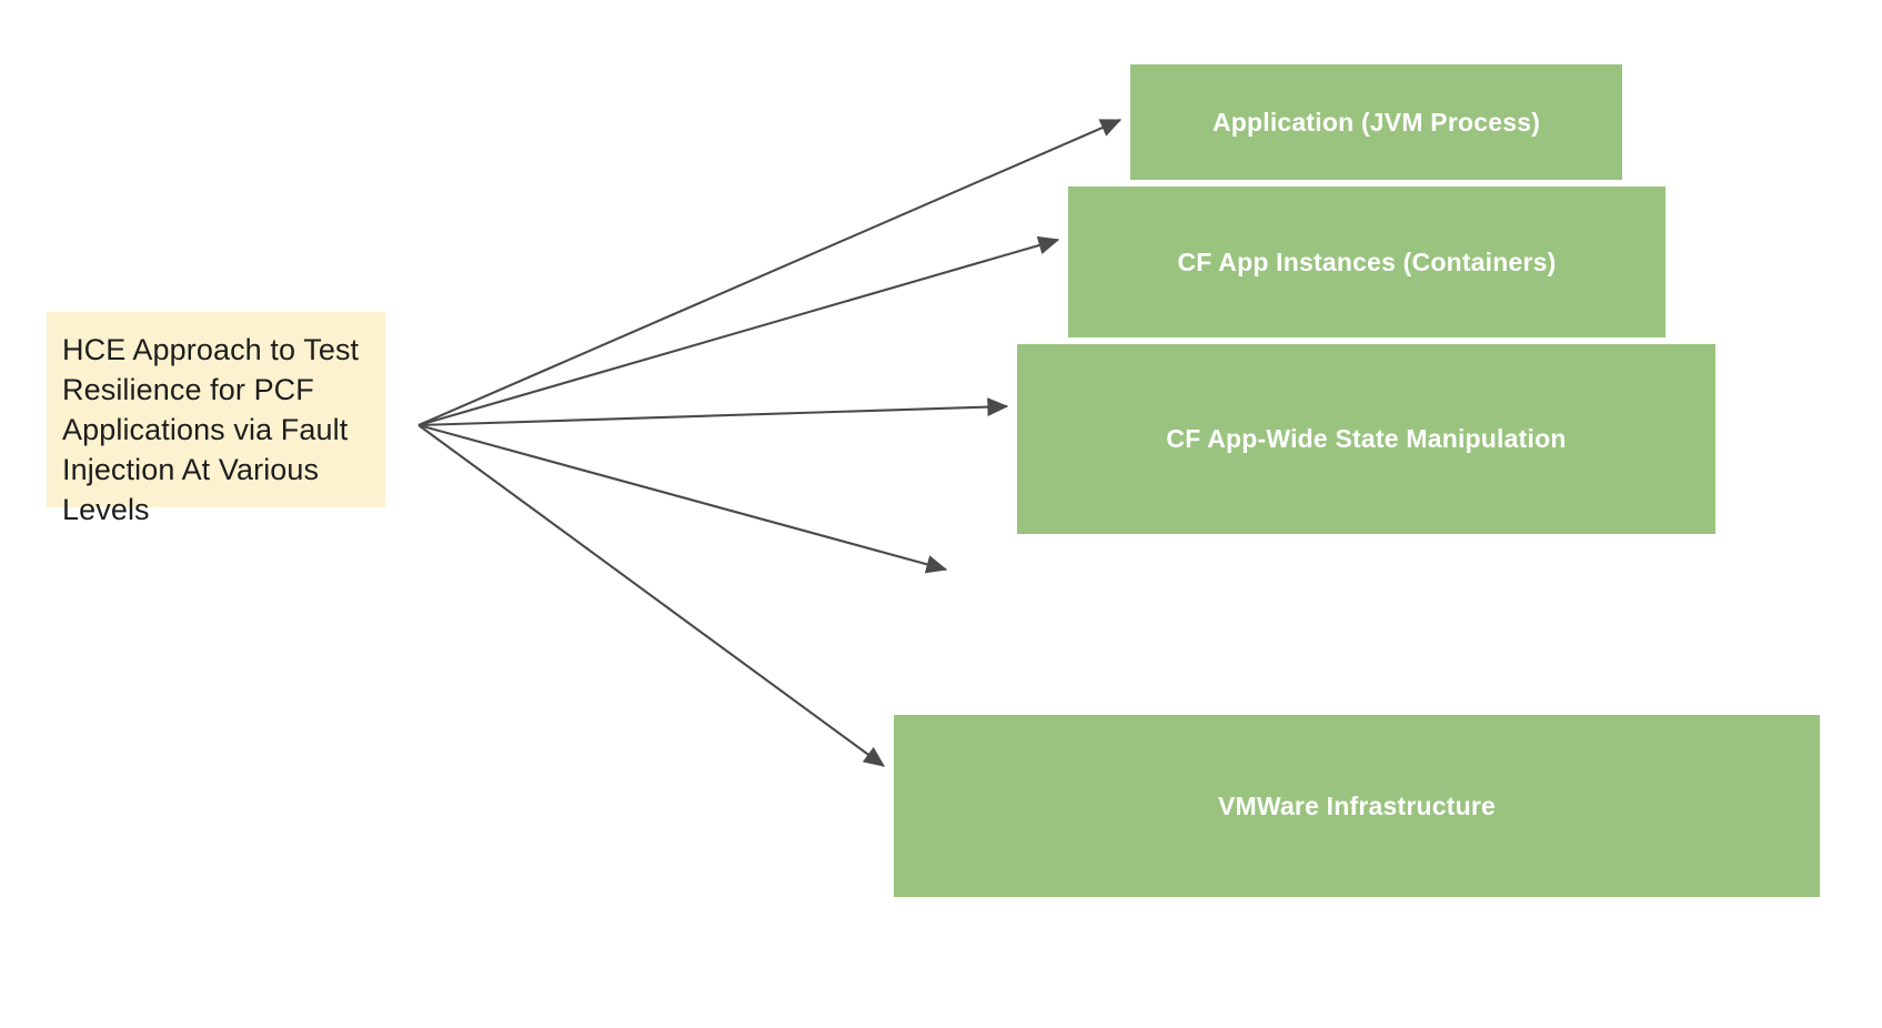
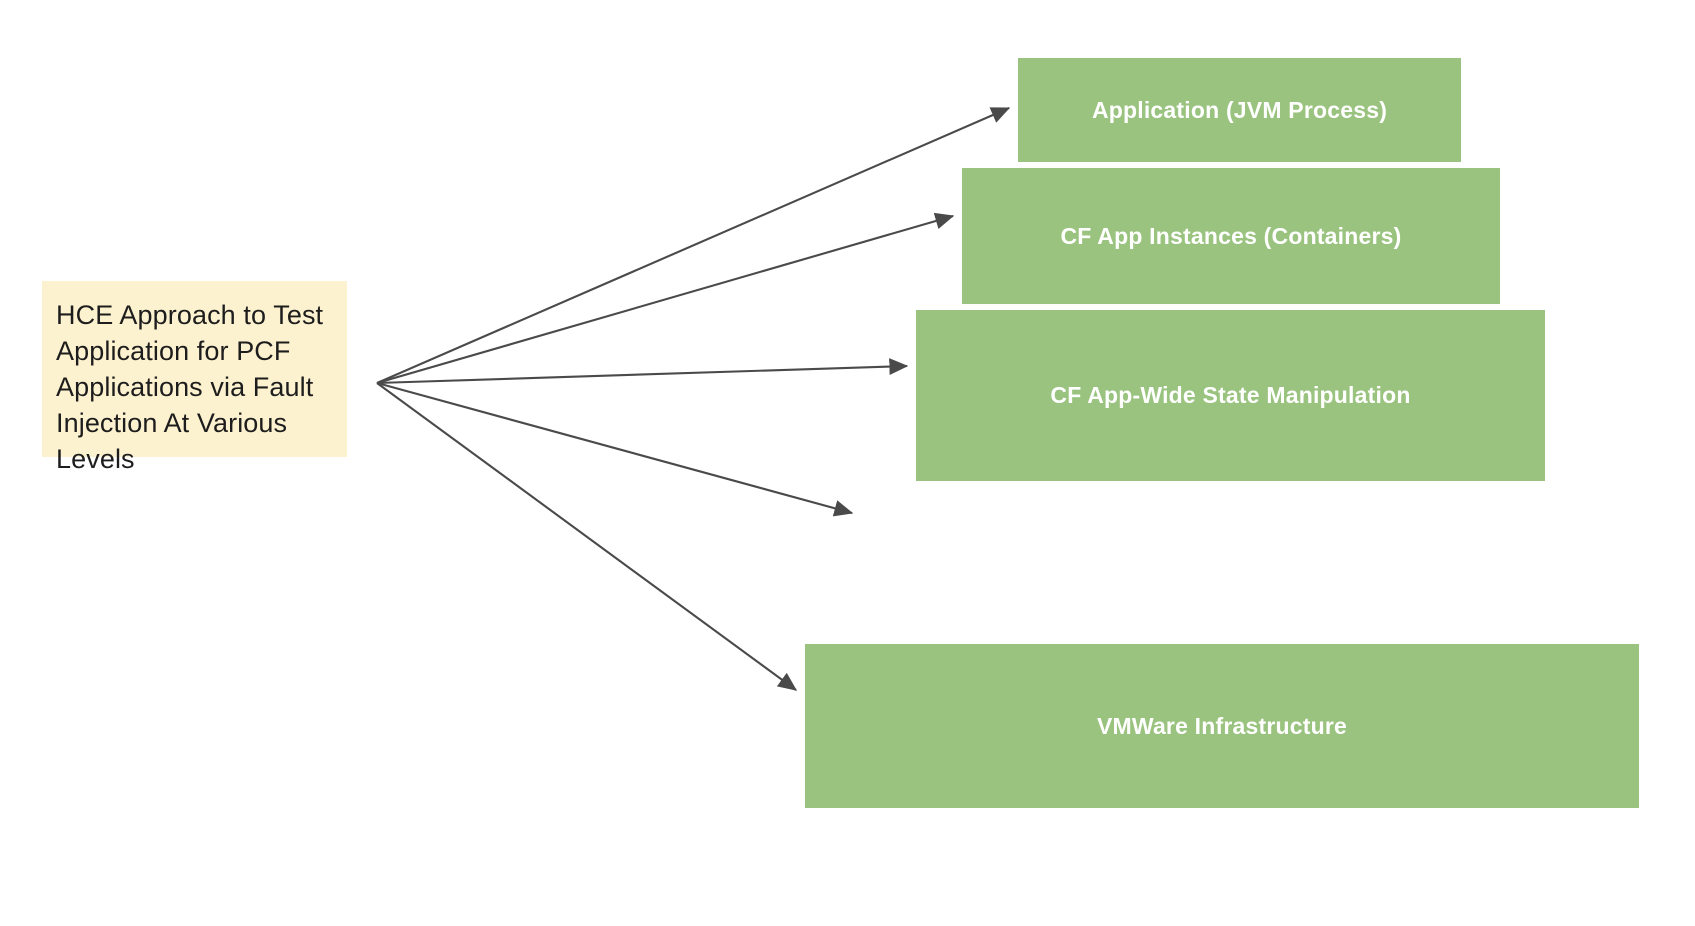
- HCE Approach to Test Resilience for PCF Applications via Fault Injection At Various Levels
+ HCE Approach to Test Application for PCF Applications via Fault Injection At Various Levels
  Application (JVM Process)
  CF App Instances (Containers)
  CF App-Wide State Manipulation
  VMWare Infrastructure
